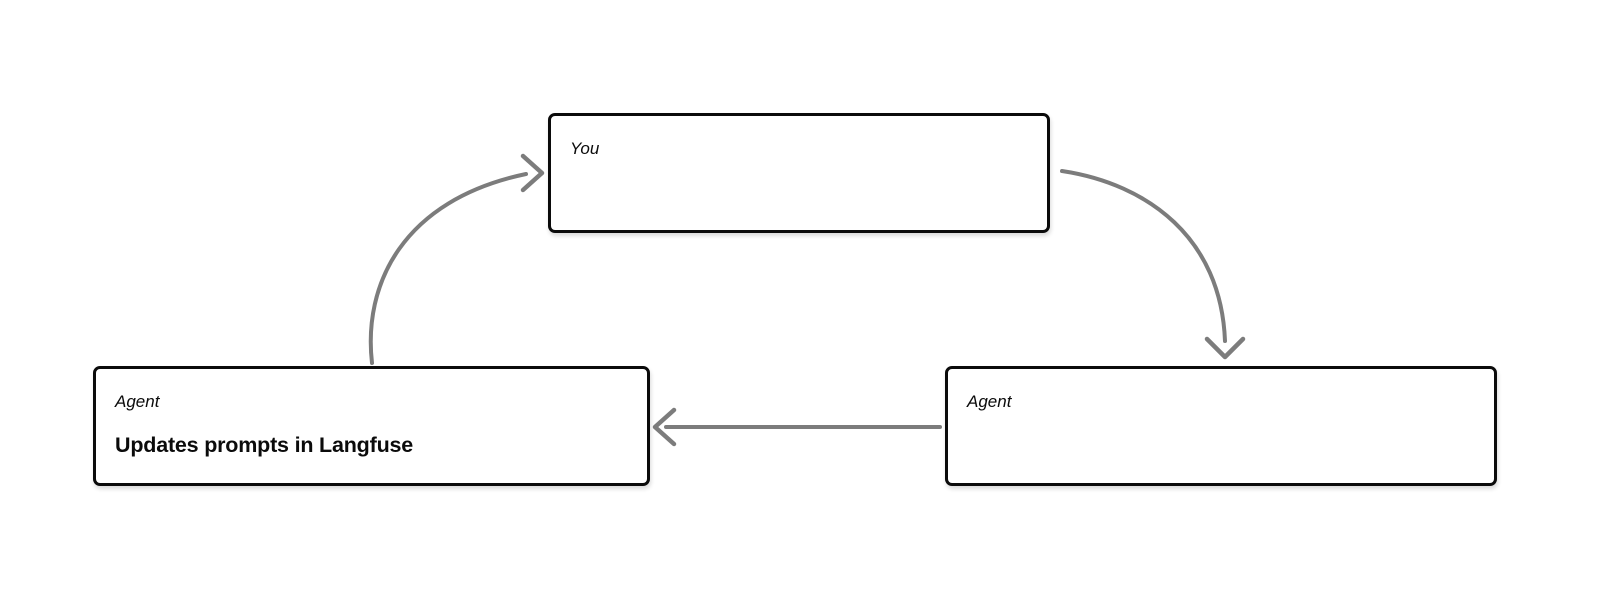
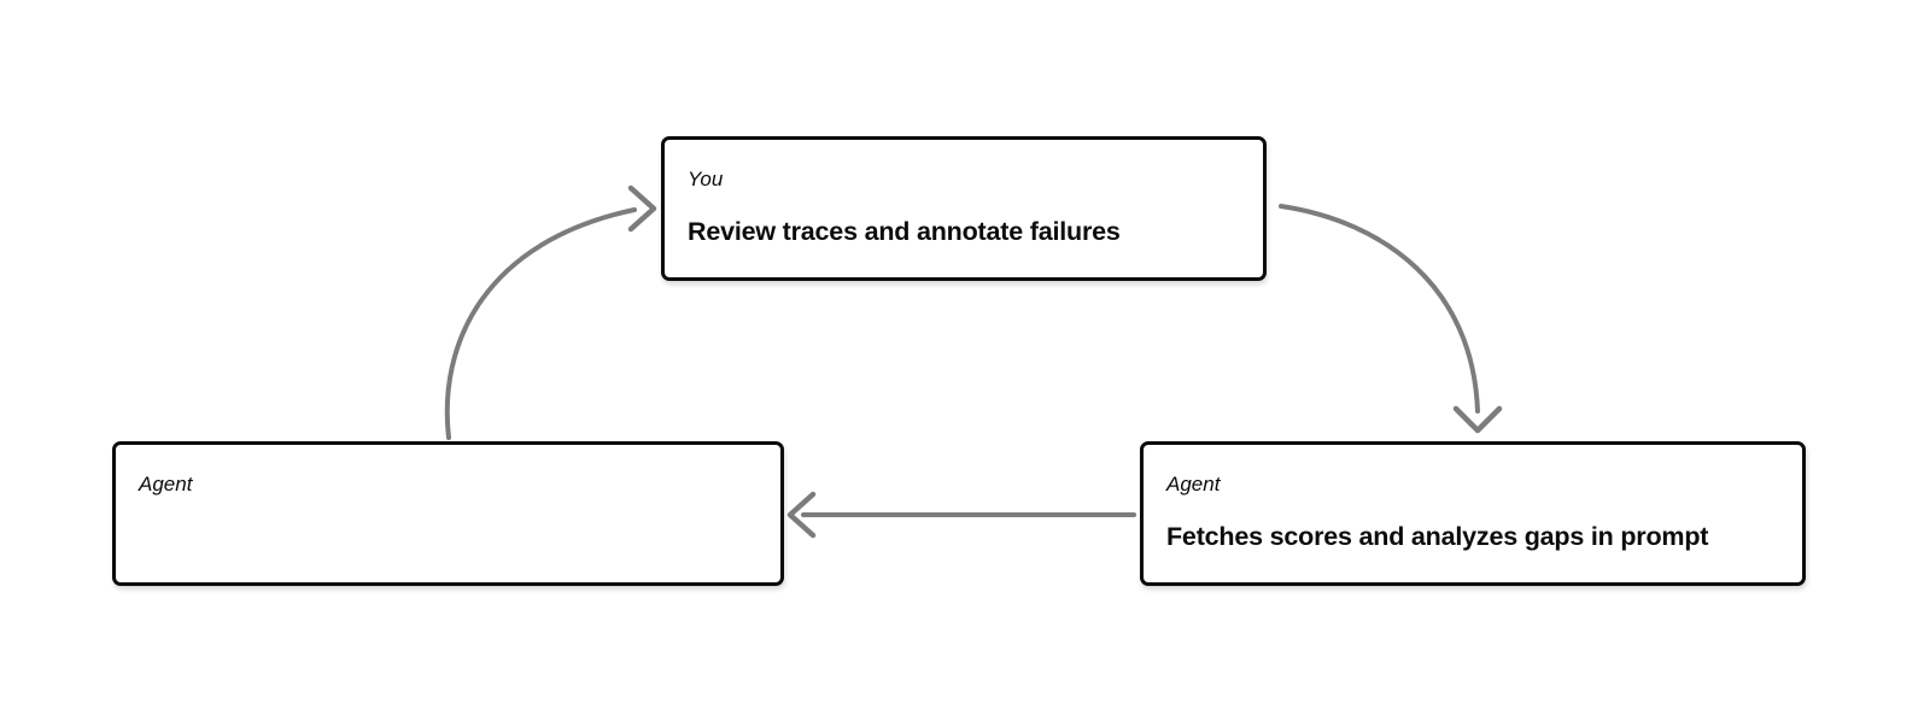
  You
+ Review traces and annotate failures
  Agent
- Updates prompts in Langfuse
  Agent
+ Fetches scores and analyzes gaps in prompt
